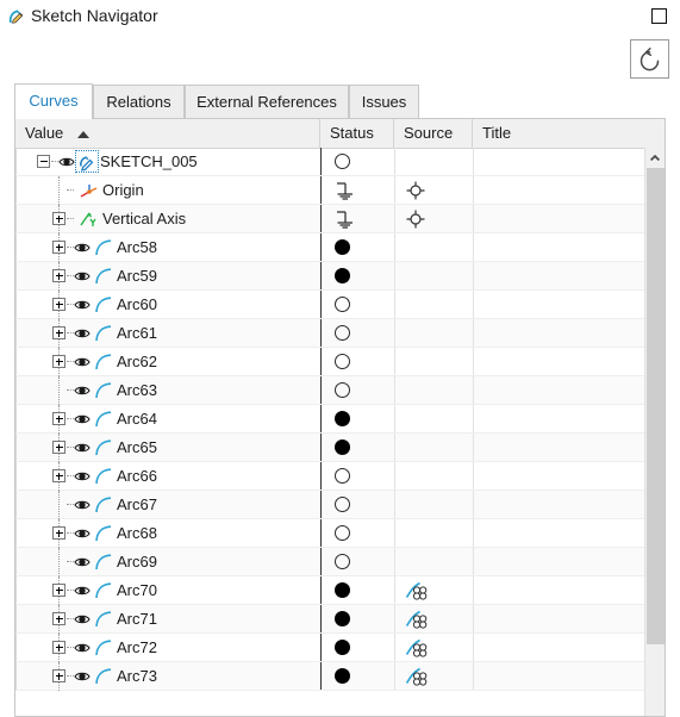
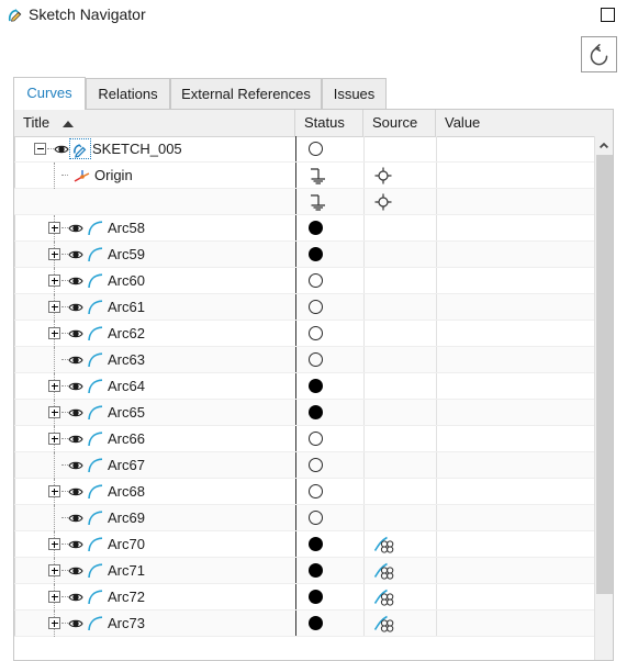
  Sketch Navigator
  Curves
  Relations
  External References
  Issues
- Value
+ Title
  Status
  Source
- Title
+ Value
  SKETCH_005
  Origin
- Vertical Axis
  Arc58
  Arc59
  Arc60
  Arc61
  Arc62
  Arc63
  Arc64
  Arc65
  Arc66
  Arc67
  Arc68
  Arc69
  Arc70
  Arc71
  Arc72
  Arc73
